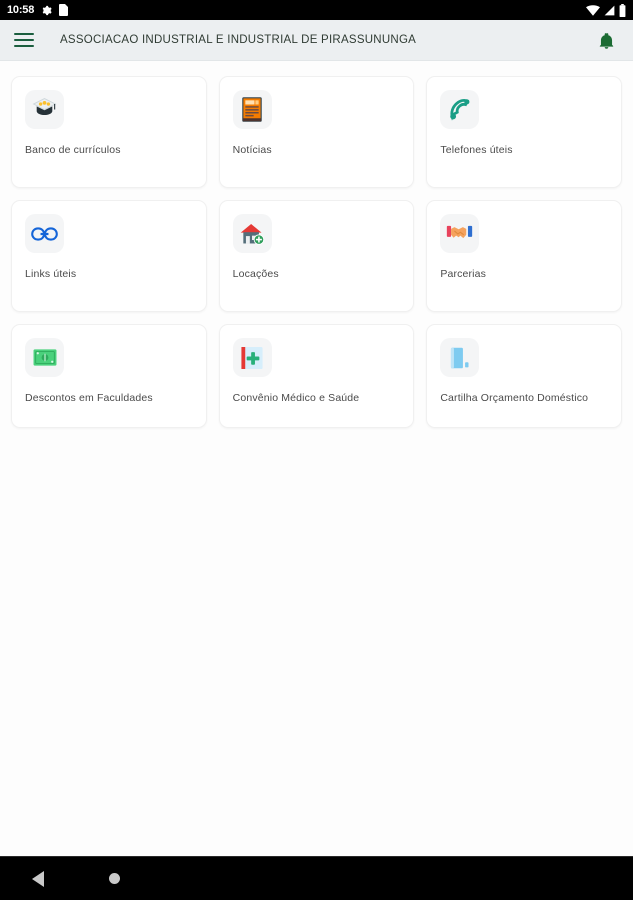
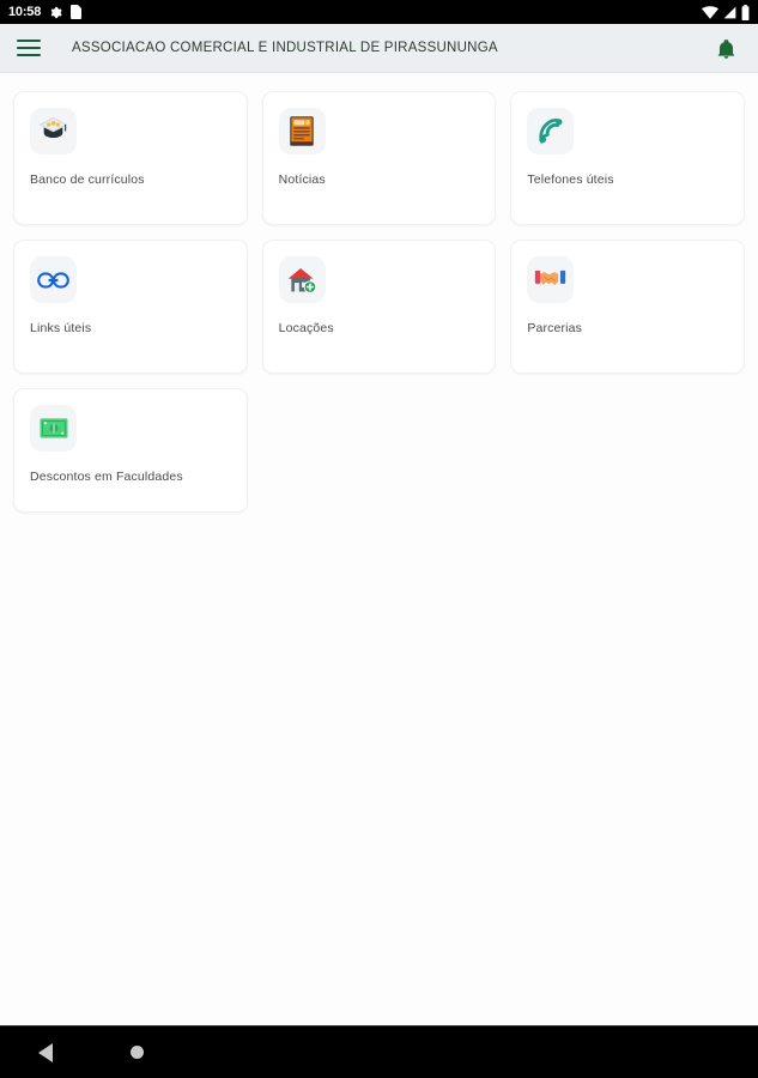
  10:58
- ASSOCIACAO INDUSTRIAL E INDUSTRIAL DE PIRASSUNUNGA
+ ASSOCIACAO COMERCIAL E INDUSTRIAL DE PIRASSUNUNGA
  Banco de currículos
  Notícias
  Telefones úteis
  Links úteis
  Locações
  Parcerias
  Descontos em Faculdades
- Convênio Médico e Saúde
- Cartilha Orçamento Doméstico
